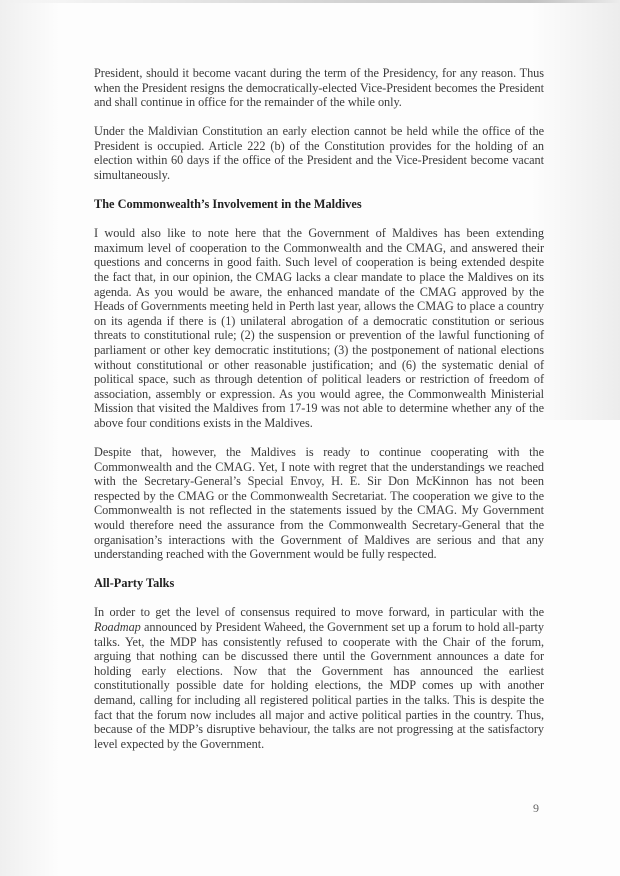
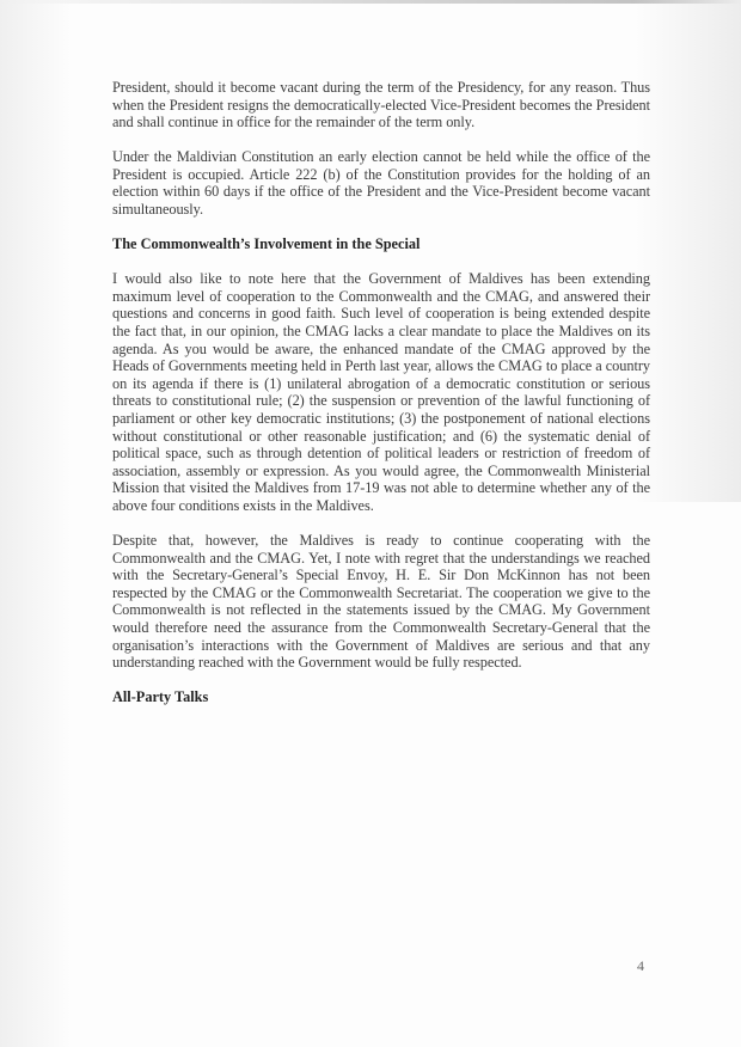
- President, should it become vacant during the term of the Presidency, for any reason. Thus when the President resigns the democratically-elected Vice-President becomes the President and shall continue in office for the remainder of the while only.
+ President, should it become vacant during the term of the Presidency, for any reason. Thus when the President resigns the democratically-elected Vice-President becomes the President and shall continue in office for the remainder of the term only.
  Under the Maldivian Constitution an early election cannot be held while the office of the President is occupied. Article 222 (b) of the Constitution provides for the holding of an election within 60 days if the office of the President and the Vice-President become vacant simultaneously.
- The Commonwealth’s Involvement in the Maldives
+ The Commonwealth’s Involvement in the Special
  I would also like to note here that the Government of Maldives has been extending maximum level of cooperation to the Commonwealth and the CMAG, and answered their questions and concerns in good faith. Such level of cooperation is being extended despite the fact that, in our opinion, the CMAG lacks a clear mandate to place the Maldives on its agenda. As you would be aware, the enhanced mandate of the CMAG approved by the Heads of Governments meeting held in Perth last year, allows the CMAG to place a country on its agenda if there is (1) unilateral abrogation of a democratic constitution or serious threats to constitutional rule; (2) the suspension or prevention of the lawful functioning of parliament or other key democratic institutions; (3) the postponement of national elections without constitutional or other reasonable justification; and (6) the systematic denial of political space, such as through detention of political leaders or restriction of freedom of association, assembly or expression. As you would agree, the Commonwealth Ministerial Mission that visited the Maldives from 17-19 was not able to determine whether any of the above four conditions exists in the Maldives.
  Despite that, however, the Maldives is ready to continue cooperating with the Commonwealth and the CMAG. Yet, I note with regret that the understandings we reached with the Secretary-General’s Special Envoy, H. E. Sir Don McKinnon has not been respected by the CMAG or the Commonwealth Secretariat. The cooperation we give to the Commonwealth is not reflected in the statements issued by the CMAG. My Government would therefore need the assurance from the Commonwealth Secretary-General that the organisation’s interactions with the Government of Maldives are serious and that any understanding reached with the Government would be fully respected.
  All-Party Talks
- In order to get the level of consensus required to move forward, in particular with the Roadmap announced by President Waheed, the Government set up a forum to hold all-party talks. Yet, the MDP has consistently refused to cooperate with the Chair of the forum, arguing that nothing can be discussed there until the Government announces a date for holding early elections. Now that the Government has announced the earliest constitutionally possible date for holding elections, the MDP comes up with another demand, calling for including all registered political parties in the talks. This is despite the fact that the forum now includes all major and active political parties in the country. Thus, because of the MDP’s disruptive behaviour, the talks are not progressing at the satisfactory level expected by the Government.
- 9
+ 4
